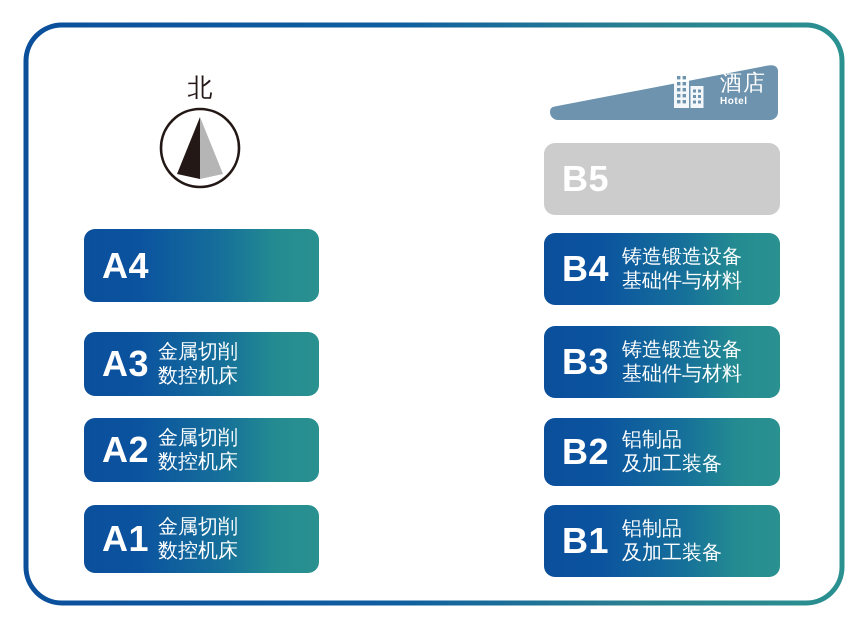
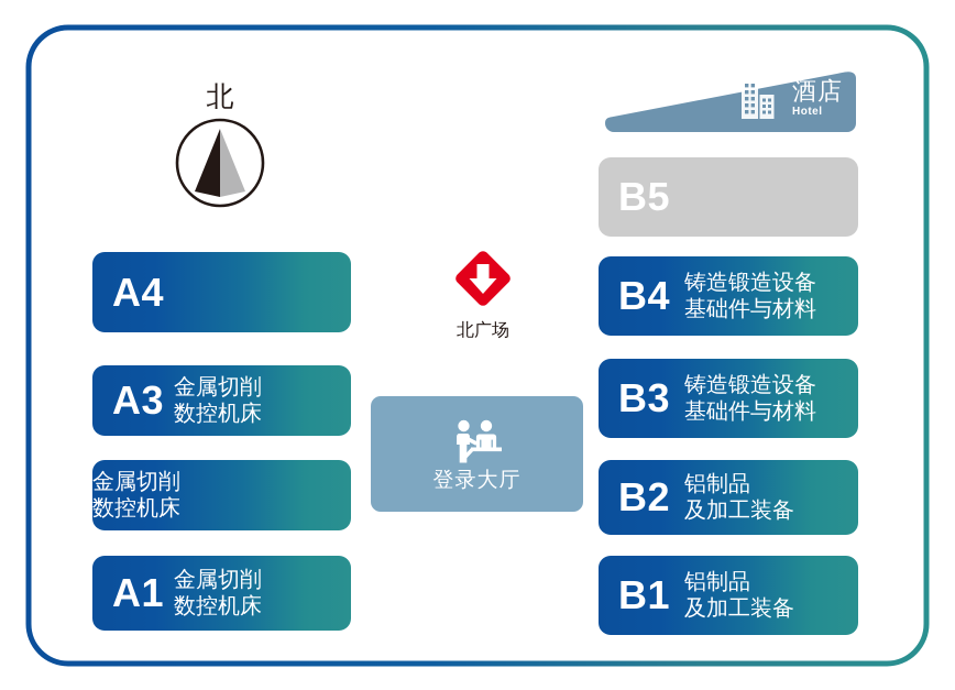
  北
+ 北广场
+ 登录大厅
  酒店
  Hotel
  A4
  A3
  金属切削
  数控机床
- A2
  金属切削
  数控机床
  A1
  金属切削
  数控机床
  B5
  B4
  铸造锻造设备
  基础件与材料
  B3
  铸造锻造设备
  基础件与材料
  B2
  铝制品
  及加工装备
  B1
  铝制品
  及加工装备
